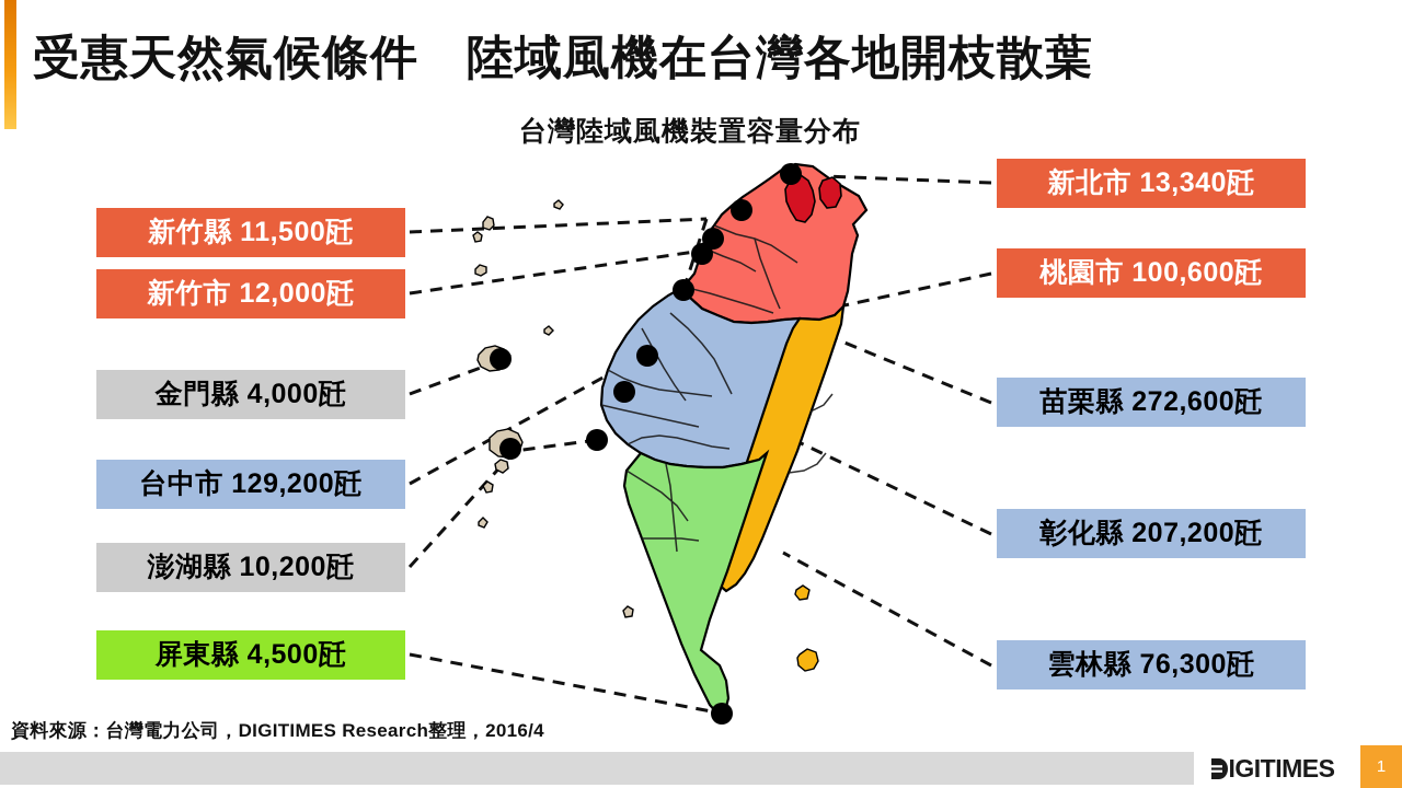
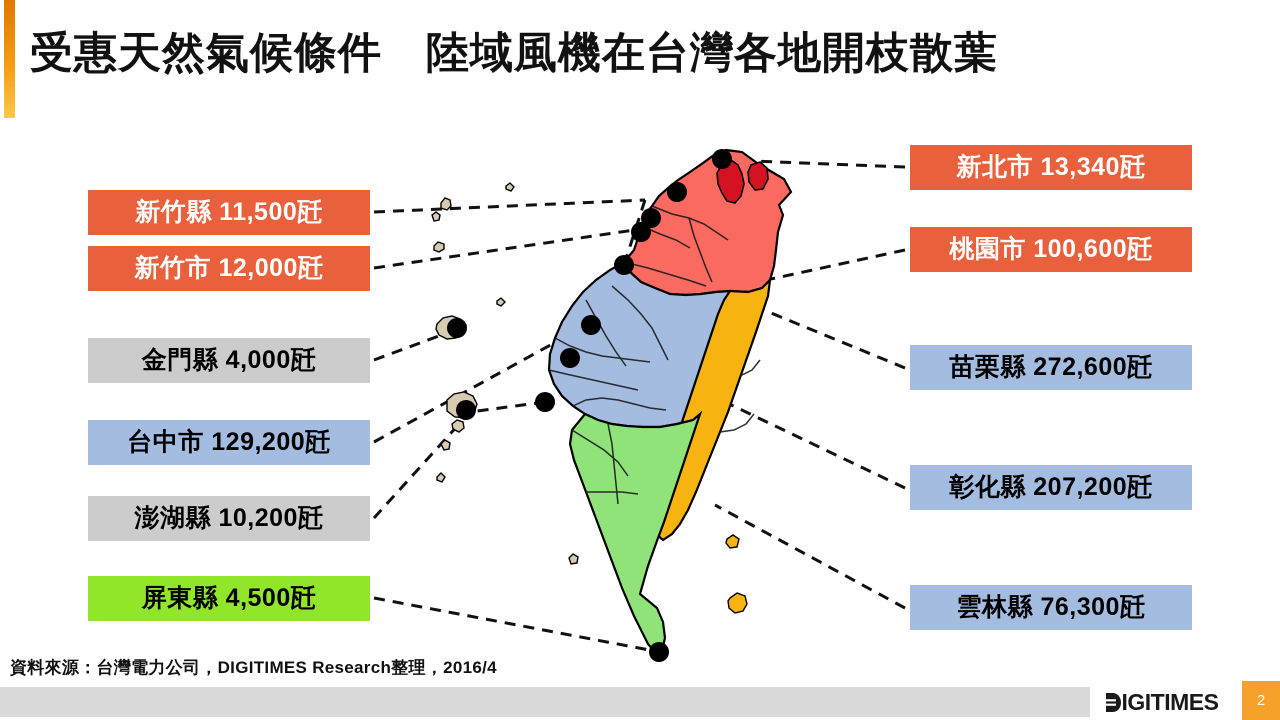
  受惠天然氣候條件 陸域風機在台灣各地開枝散葉
- 台灣陸域風機裝置容量分布
  新竹縣 11,500瓩
  新竹市 12,000瓩
  金門縣 4,000瓩
  台中市 129,200瓩
  澎湖縣 10,200瓩
  屏東縣 4,500瓩
  新北市 13,340瓩
  桃園市 100,600瓩
  苗栗縣 272,600瓩
  彰化縣 207,200瓩
  雲林縣 76,300瓩
  資料來源：台灣電力公司，DIGITIMES Research整理，2016/4
  IGITIMES
- 1
+ 2
